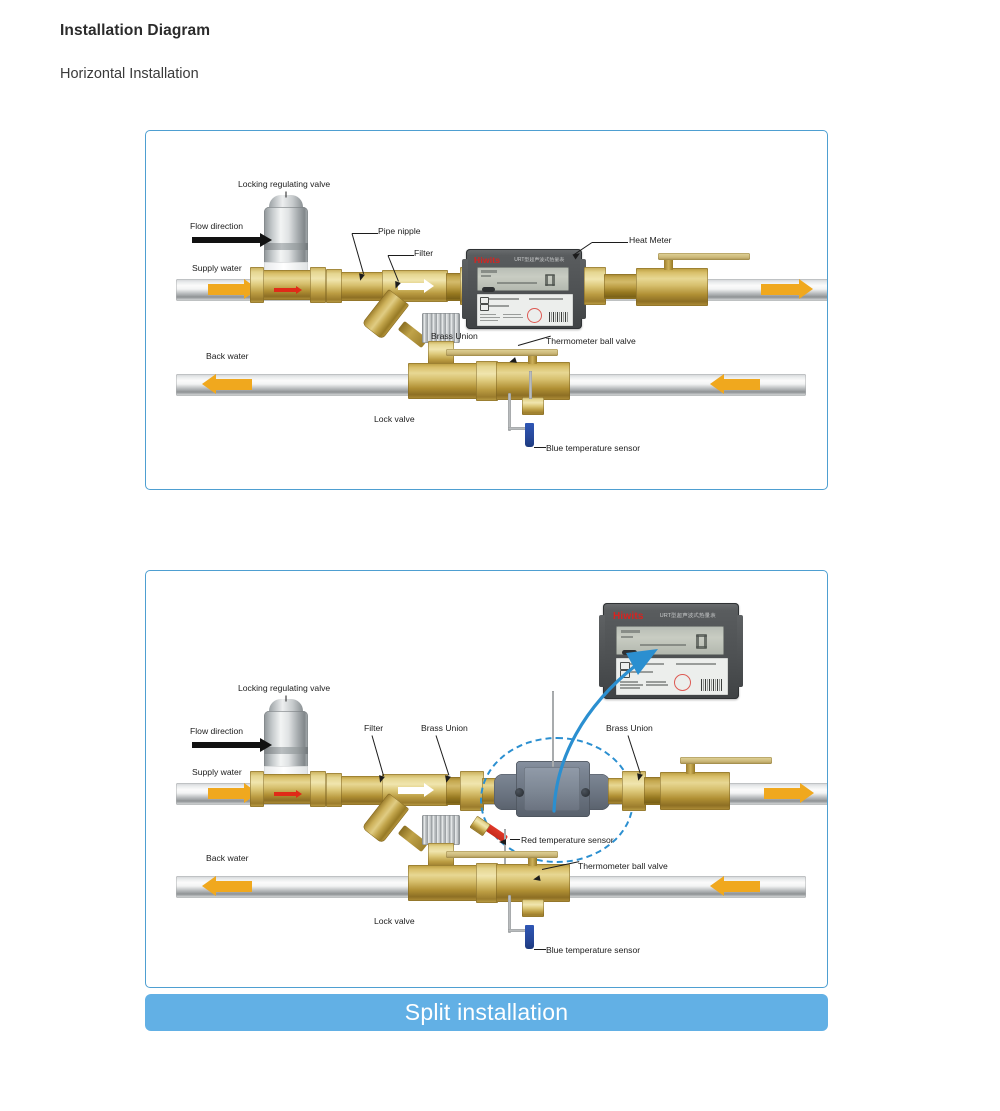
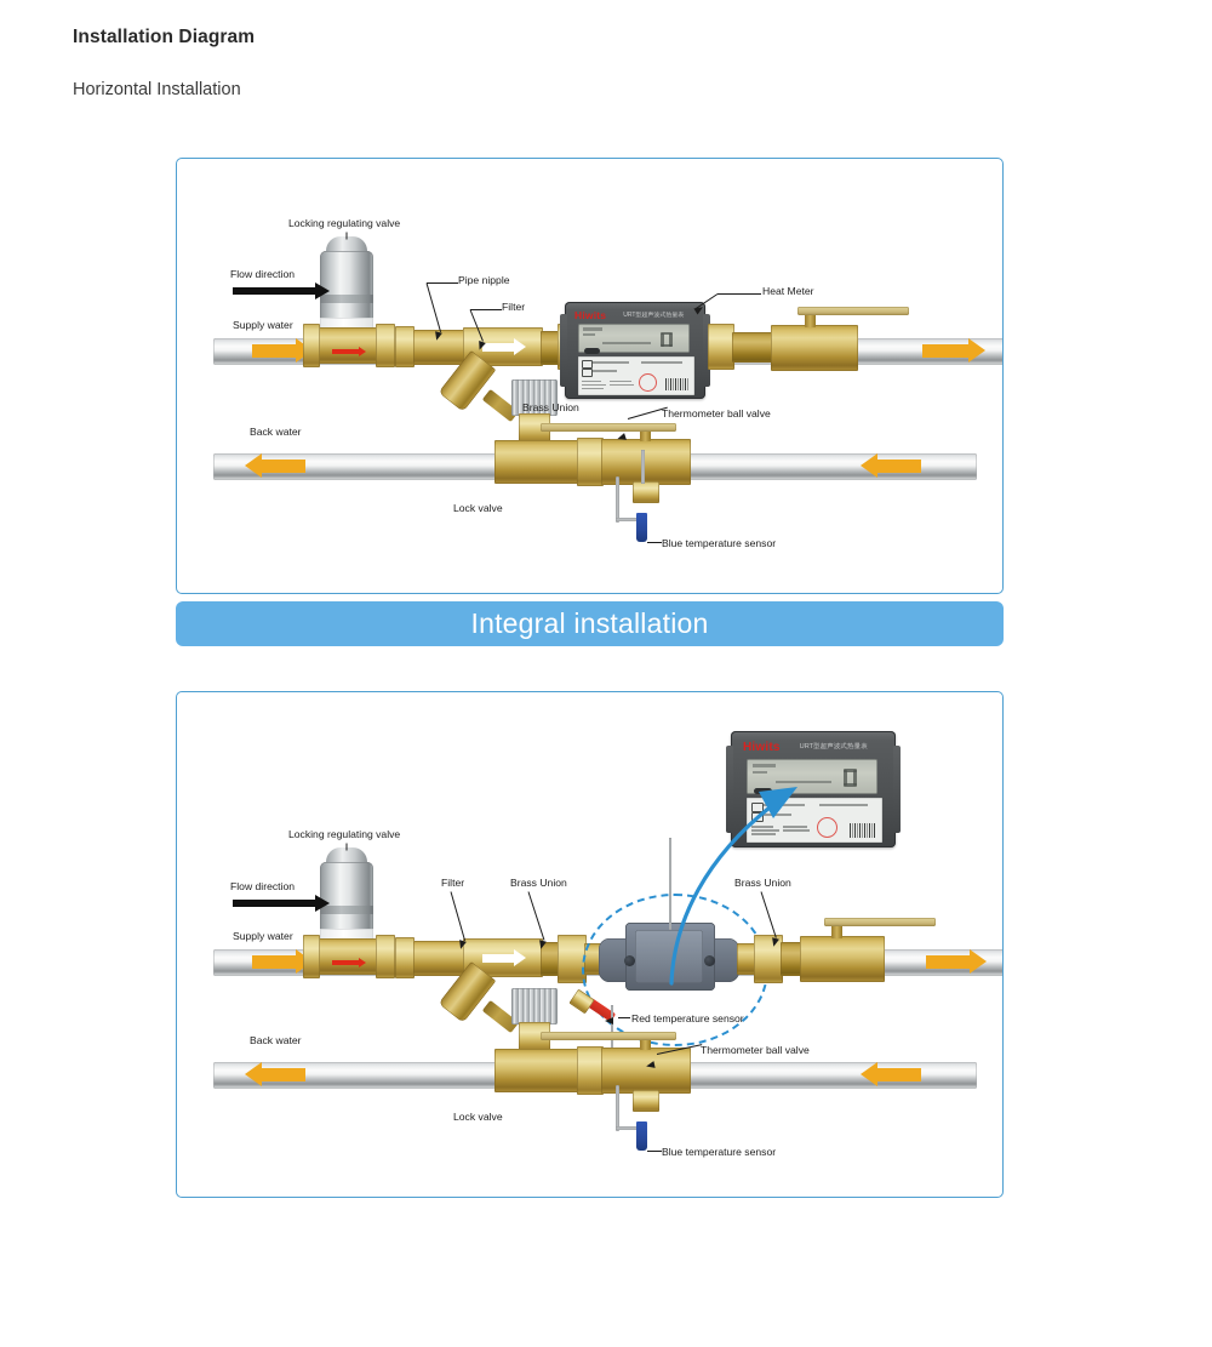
  Installation Diagram
  Horizontal Installation
  Hiwits
  Locking regulating valve
  Flow direction
  Supply water
  Pipe nipple
  Filter
  Heat Meter
  Brass Union
  Thermometer ball valve
  Back water
  Lock valve
  Blue temperature sensor
+ Integral installation
  Hiwits
  Locking regulating valve
  Flow direction
  Supply water
  Filter
  Brass Union
  Brass Union
  Red temperature sensor
  Thermometer ball valve
  Back water
  Lock valve
  Blue temperature sensor
- Split installation
